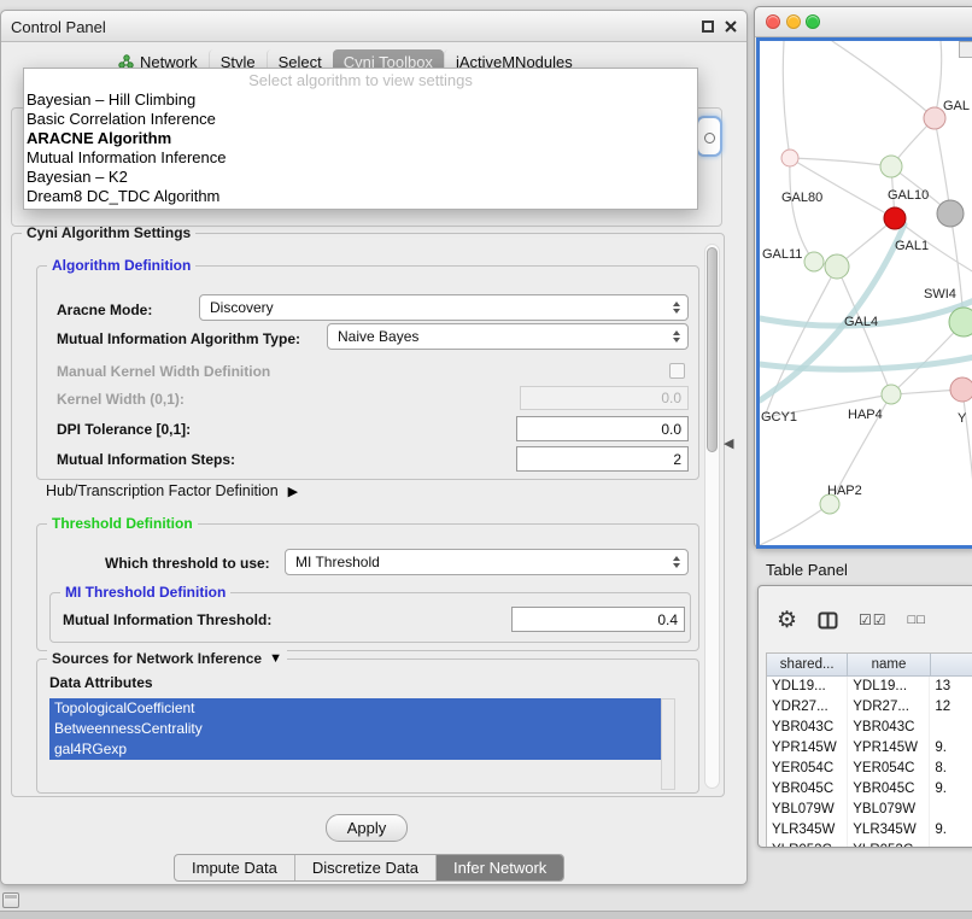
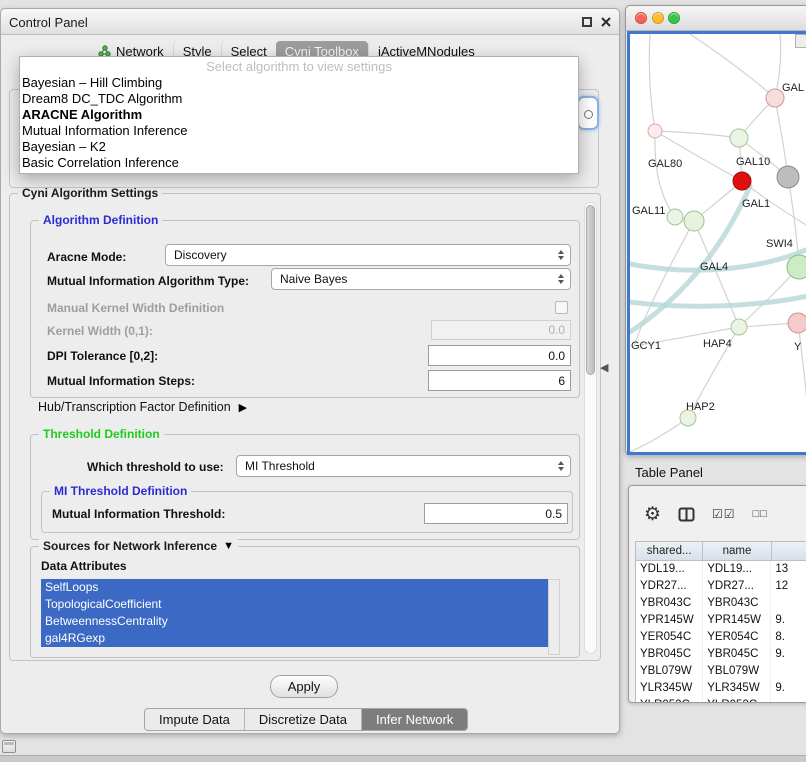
  Control Panel
  Network
  Style
  Select
  Cyni Toolbox
  jActiveMNodules
  Select algorithm to view settings
  Bayesian – Hill Climbing
- Basic Correlation Inference
+ Dream8 DC_TDC Algorithm
  ARACNE Algorithm
  Mutual Information Inference
  Bayesian – K2
- Dream8 DC_TDC Algorithm
+ Basic Correlation Inference
  Cyni Algorithm Settings
  Algorithm Definition
  Aracne Mode:
  Discovery
  Mutual Information Algorithm Type:
  Naive Bayes
  Manual Kernel Width Definition
  Kernel Width (0,1):
  0.0
- DPI Tolerance [0,1]:
+ DPI Tolerance [0,2]:
  0.0
  Mutual Information Steps:
- 2
+ 6
  Hub/Transcription Factor Definition
  ▶
  Threshold Definition
  Which threshold to use:
  MI Threshold
  MI Threshold Definition
  Mutual Information Threshold:
- 0.4
+ 0.5
  Sources for Network Inference
  ▼
  Data Attributes
+ SelfLoops
  TopologicalCoefficient
  BetweennessCentrality
  gal4RGexp
  Apply
  Impute Data
  Discretize Data
  Infer Network
  ◀
  GAL
  GAL80
  GAL10
  GAL11
  GAL1
  SWI4
  GAL4
  GCY1
  HAP4
  HAP2
  Y
  Table Panel
  ⚙
  ☑☑
  □□
  shared...
  name
  YDL19...
  YDL19...
  13
  YDR27...
  YDR27...
  12
  YBR043C
  YBR043C
  YPR145W
  YPR145W
  9.
  YER054C
  YER054C
  8.
  YBR045C
  YBR045C
  9.
  YBL079W
  YBL079W
  YLR345W
  YLR345W
  9.
